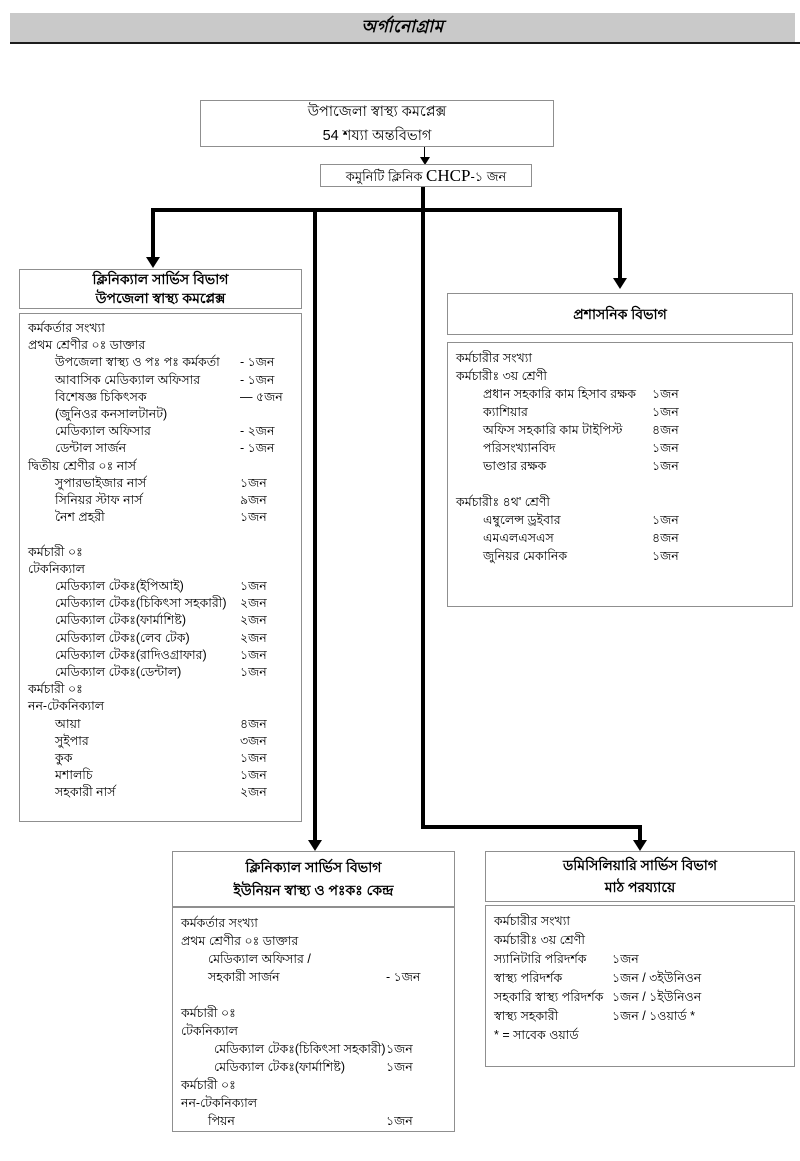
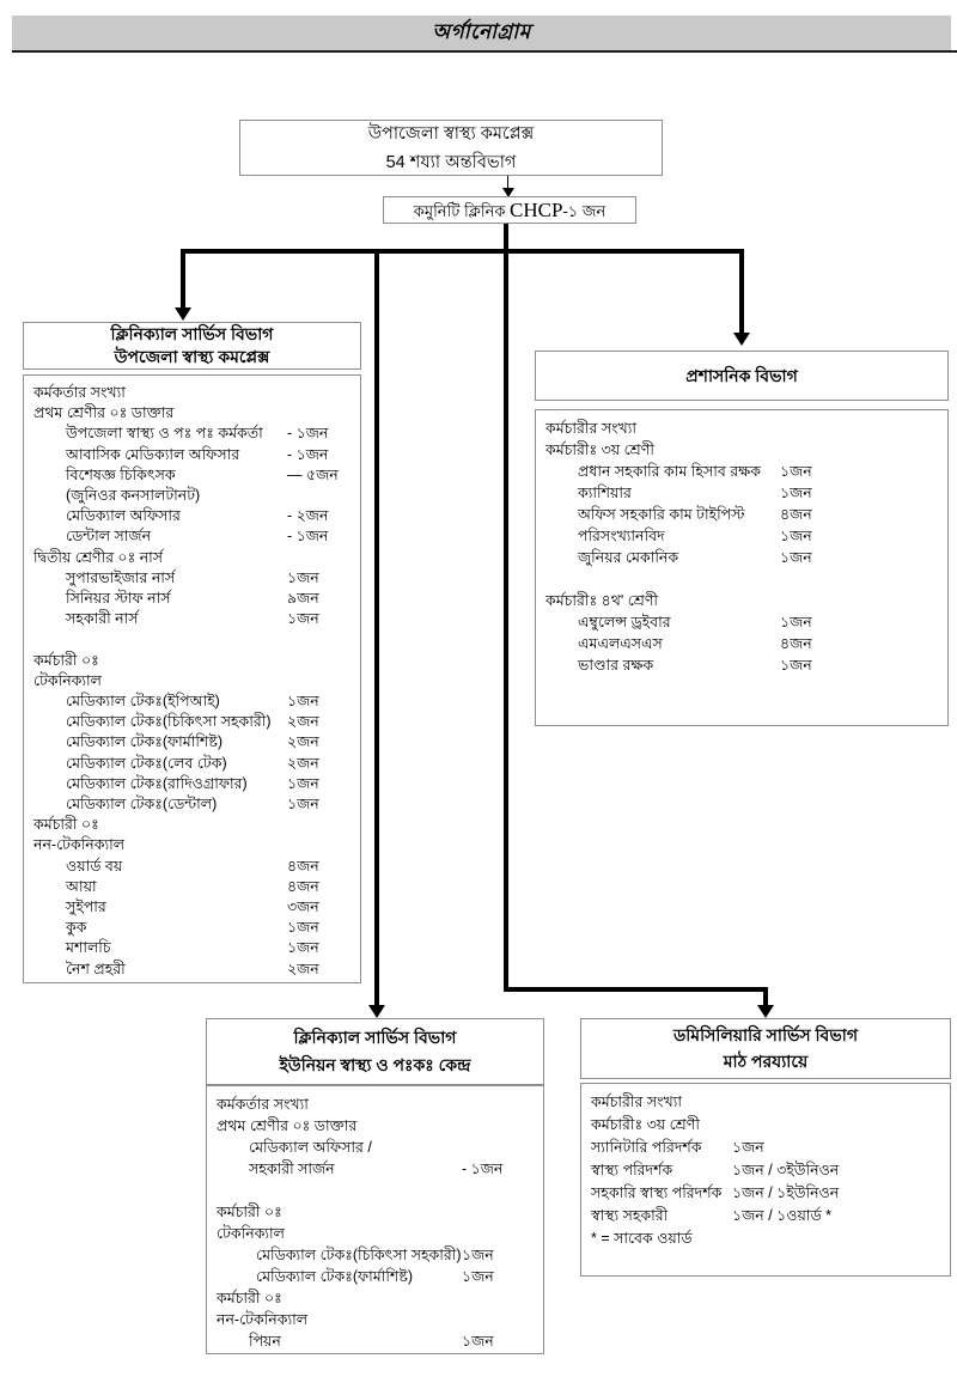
  অর্গানোগ্রাম
  উপাজেলা স্বাস্থ্য কমপ্লেক্স
  54 শয্যা অন্তবিভাগ
  কমুনিটি ক্লিনিক CHCP-১ জন
  ক্লিনিক্যাল সার্ভিস বিভাগ
  উপজেলা স্বাস্থ্য কমপ্লেক্স
  কর্মকর্তার সংখ্যা
  প্রথম শ্রেণীর ০ঃ ডাক্তার
  উপজেলা স্বাস্থ্য ও পঃ পঃ কর্মকর্তা - ১জন
  আবাসিক মেডিক্যাল অফিসার - ১জন
  বিশেষজ্ঞ চিকিৎসক — ৫জন
  (জুনিওর কনসালটানট)
  মেডিক্যাল অফিসার - ২জন
  ডেন্টাল সার্জন - ১জন
  দ্বিতীয় শ্রেণীর ০ঃ নার্স
  সুপারভাইজার নার্স ১জন
  সিনিয়র স্টাফ নার্স ৯জন
- নৈশ প্রহরী ১জন
+ সহকারী নার্স ১জন
  কর্মচারী ০ঃ
  টেকনিক্যাল
  মেডিক্যাল টেকঃ(ইপিআই) ১জন
  মেডিক্যাল টেকঃ(চিকিৎসা সহকারী) ২জন
  মেডিক্যাল টেকঃ(ফার্মাশিষ্ট) ২জন
  মেডিক্যাল টেকঃ(লেব টেক) ২জন
  মেডিক্যাল টেকঃ(রাদিওগ্রাফার) ১জন
  মেডিক্যাল টেকঃ(ডেন্টাল) ১জন
  কর্মচারী ০ঃ
  নন-টেকনিক্যাল
+ ওয়ার্ড বয় ৪জন
  আয়া ৪জন
  সুইপার ৩জন
  কুক ১জন
  মশালচি ১জন
- সহকারী নার্স ২জন
+ নৈশ প্রহরী ২জন
  প্রশাসনিক বিভাগ
  কর্মচারীর সংখ্যা
  কর্মচারীঃ ৩য় শ্রেণী
  প্রধান সহকারি কাম হিসাব রক্ষক ১জন
  ক্যাশিয়ার ১জন
  অফিস সহকারি কাম টাইপিস্ট ৪জন
  পরিসংখ্যানবিদ ১জন
- ভাণ্ডার রক্ষক ১জন
+ জুনিয়র মেকানিক ১জন
  কর্মচারীঃ ৪থ' শ্রেণী
  এম্বুলেন্স ড্রইবার ১জন
  এমএলএসএস ৪জন
- জুনিয়র মেকানিক ১জন
+ ভাণ্ডার রক্ষক ১জন
  ক্লিনিক্যাল সার্ভিস বিভাগ
  ইউনিয়ন স্বাস্থ্য ও পঃকঃ কেন্দ্র
  কর্মকর্তার সংখ্যা
  প্রথম শ্রেণীর ০ঃ ডাক্তার
  মেডিক্যাল অফিসার /
  সহকারী সার্জন - ১জন
  কর্মচারী ০ঃ
  টেকনিক্যাল
  মেডিক্যাল টেকঃ(চিকিৎসা সহকারী)১জন
  মেডিক্যাল টেকঃ(ফার্মাশিষ্ট) ১জন
  কর্মচারী ০ঃ
  নন-টেকনিক্যাল
  পিয়ন ১জন
  ডমিসিলিয়ারি সার্ভিস বিভাগ
  মাঠ পরয্যায়ে
  কর্মচারীর সংখ্যা
  কর্মচারীঃ ৩য় শ্রেণী
  স্যানিটারি পরিদর্শক ১জন
  স্বাস্থ্য পরিদর্শক ১জন / ৩ইউনিওন
  সহকারি স্বাস্থ্য পরিদর্শক ১জন / ১ইউনিওন
  স্বাস্থ্য সহকারী ১জন / ১ওয়ার্ড *
  * = সাবেক ওয়ার্ড
